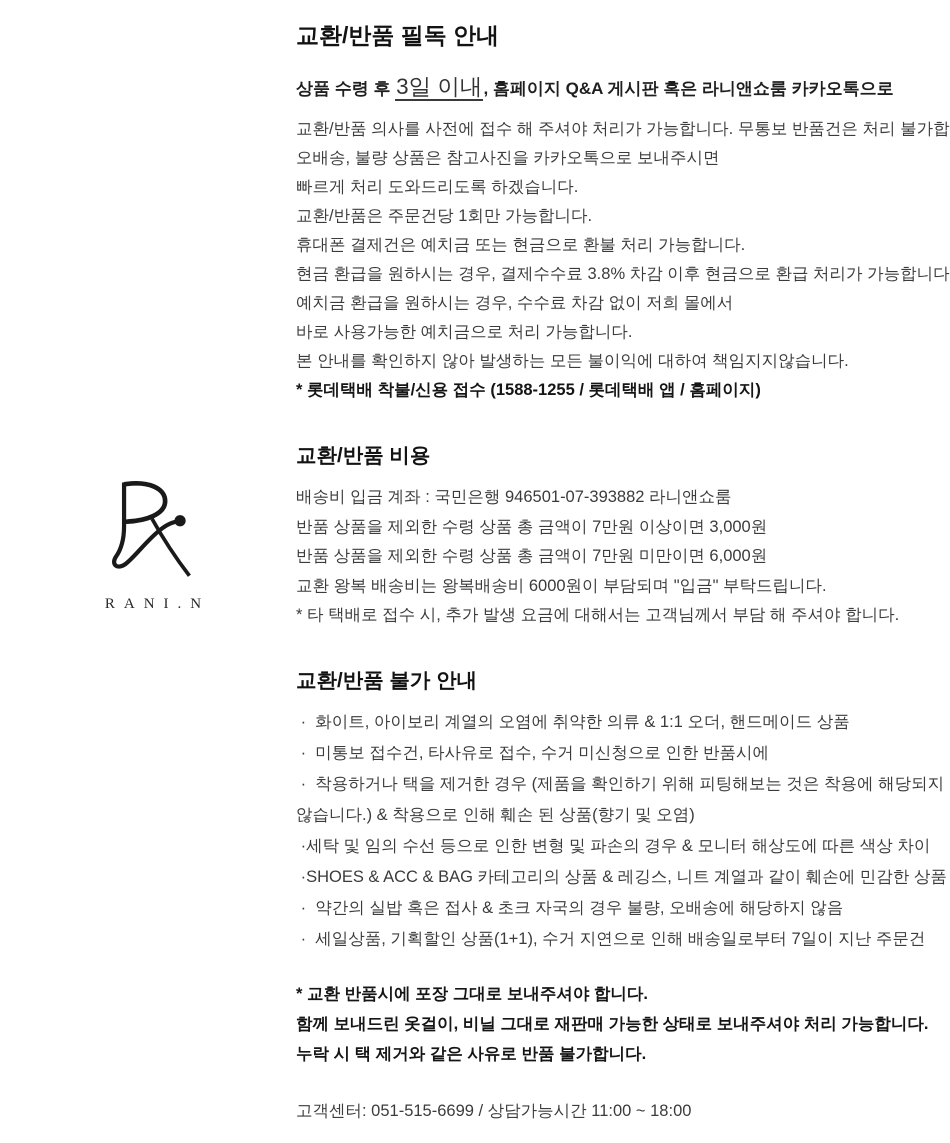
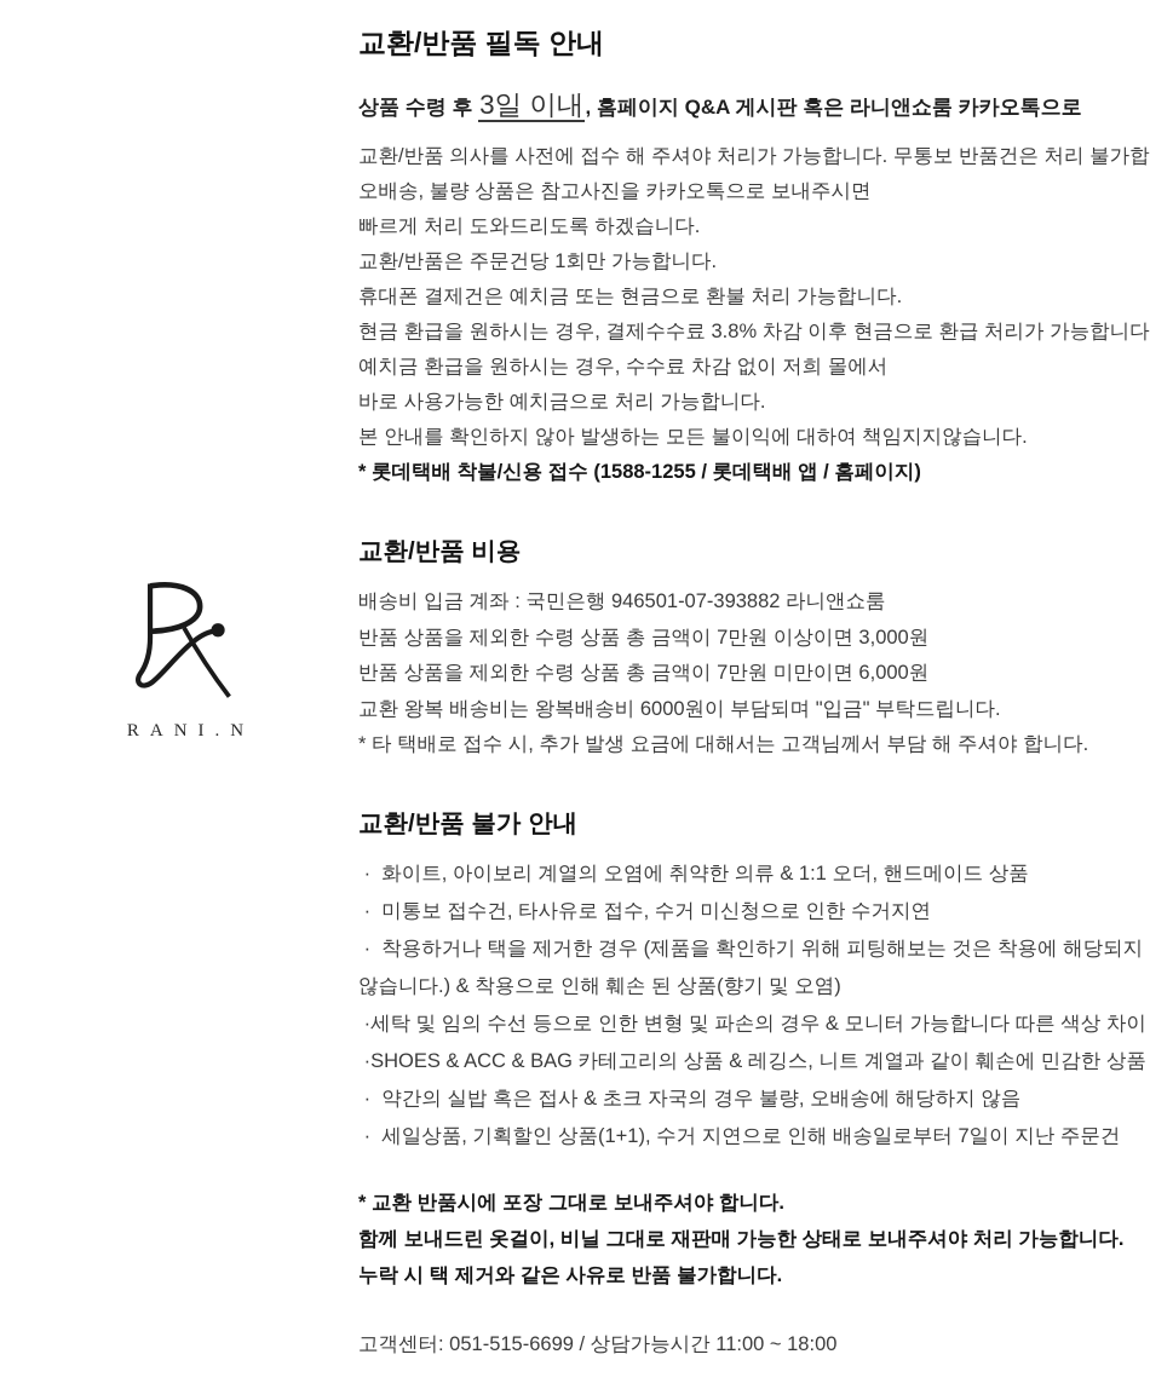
  RANI.N
  교환/반품 필독 안내
  상품 수령 후 3일 이내, 홈페이지 Q&A 게시판 혹은 라니앤쇼룸 카카오톡으로
  교환/반품 의사를 사전에 접수 해 주셔야 처리가 가능합니다. 무통보 반품건은 처리 불가합
  오배송, 불량 상품은 참고사진을 카카오톡으로 보내주시면
  빠르게 처리 도와드리도록 하겠습니다.
  교환/반품은 주문건당 1회만 가능합니다.
  휴대폰 결제건은 예치금 또는 현금으로 환불 처리 가능합니다.
  현금 환급을 원하시는 경우, 결제수수료 3.8% 차감 이후 현금으로 환급 처리가 가능합니다
  예치금 환급을 원하시는 경우, 수수료 차감 없이 저희 몰에서
  바로 사용가능한 예치금으로 처리 가능합니다.
  본 안내를 확인하지 않아 발생하는 모든 불이익에 대하여 책임지지않습니다.
  * 롯데택배 착불/신용 접수 (1588-1255 / 롯데택배 앱 / 홈페이지)
  교환/반품 비용
  배송비 입금 계좌 : 국민은행 946501-07-393882 라니앤쇼룸
  반품 상품을 제외한 수령 상품 총 금액이 7만원 이상이면 3,000원
  반품 상품을 제외한 수령 상품 총 금액이 7만원 미만이면 6,000원
  교환 왕복 배송비는 왕복배송비 6000원이 부담되며 "입금" 부탁드립니다.
  * 타 택배로 접수 시, 추가 발생 요금에 대해서는 고객님께서 부담 해 주셔야 합니다.
  교환/반품 불가 안내
  · 화이트, 아이보리 계열의 오염에 취약한 의류 & 1:1 오더, 핸드메이드 상품
- · 미통보 접수건, 타사유로 접수, 수거 미신청으로 인한 반품시에
+ · 미통보 접수건, 타사유로 접수, 수거 미신청으로 인한 수거지연
  · 착용하거나 택을 제거한 경우 (제품을 확인하기 위해 피팅해보는 것은 착용에 해당되지
  않습니다.) & 착용으로 인해 훼손 된 상품(향기 및 오염)
- ·세탁 및 임의 수선 등으로 인한 변형 및 파손의 경우 & 모니터 해상도에 따른 색상 차이
+ ·세탁 및 임의 수선 등으로 인한 변형 및 파손의 경우 & 모니터 가능합니다 따른 색상 차이
  ·SHOES & ACC & BAG 카테고리의 상품 & 레깅스, 니트 계열과 같이 훼손에 민감한 상품
  · 약간의 실밥 혹은 접사 & 초크 자국의 경우 불량, 오배송에 해당하지 않음
  · 세일상품, 기획할인 상품(1+1), 수거 지연으로 인해 배송일로부터 7일이 지난 주문건
  * 교환 반품시에 포장 그대로 보내주셔야 합니다.
  함께 보내드린 옷걸이, 비닐 그대로 재판매 가능한 상태로 보내주셔야 처리 가능합니다.
  누락 시 택 제거와 같은 사유로 반품 불가합니다.
  고객센터: 051-515-6699 / 상담가능시간 11:00 ~ 18:00
